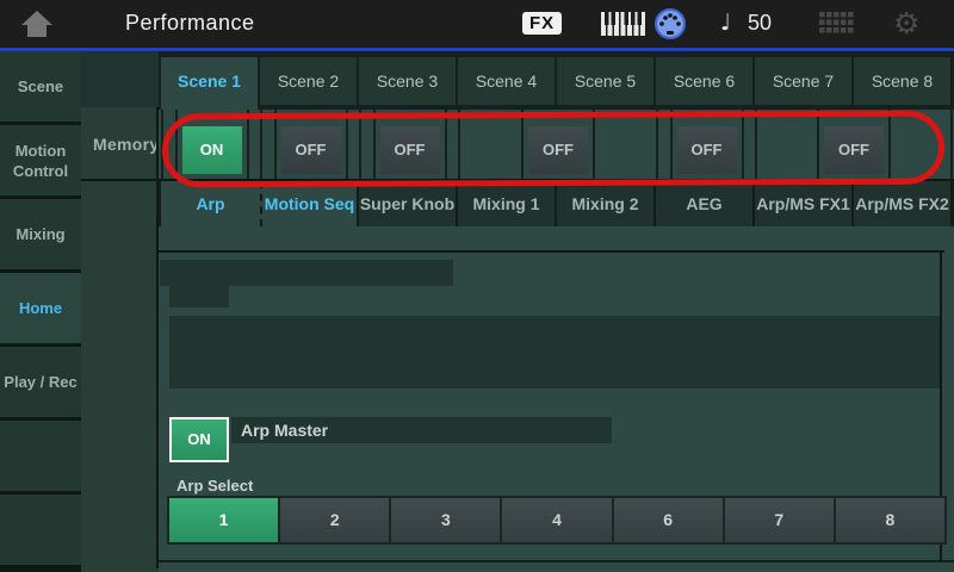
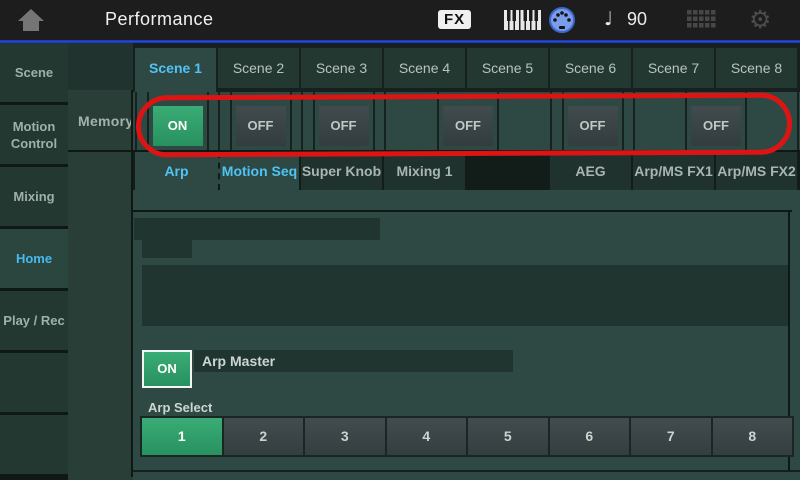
  Performance
  FX
  ♩
- 50
+ 90
  ⚙
  Scene
  Motion Control
  Mixing
  Home
  Play / Rec
  Memory
  Scene 1
  Scene 2
  Scene 3
  Scene 4
  Scene 5
  Scene 6
  Scene 7
  Scene 8
  ON
  OFF
  OFF
  OFF
  OFF
  OFF
  Arp
  Motion Seq
  Super Knob
  Mixing 1
- Mixing 2
  AEG
  Arp/MS FX1
  Arp/MS FX2
  ON
  Arp Master
  Arp Select
  1
  2
  3
  4
+ 5
  6
  7
  8
